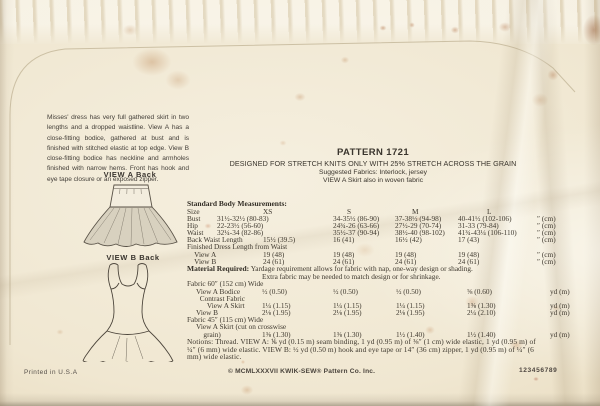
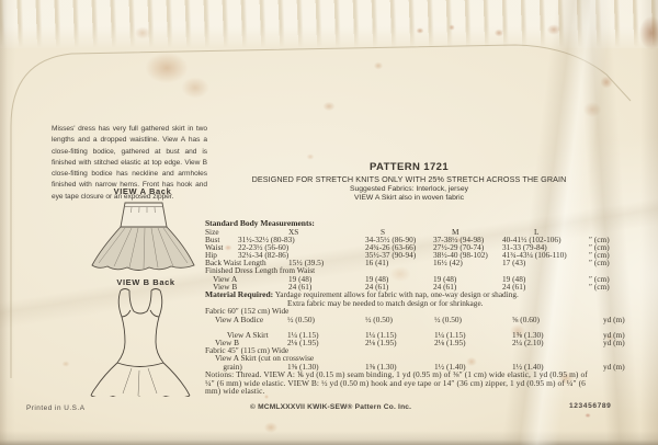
  VIEW A Back
  VIEW B Back
  PATTERN 1721
  DESIGNED FOR STRETCH KNITS ONLY WITH 25% STRETCH ACROSS THE GRAIN
  Standard Body Measurements:
  Size
  XS
  S
  M
  L
  Bust
  31½-32½ (80-83)
  34-35½ (86-90)
  37-38½ (94-98)
  40-41½ (102-106)
  ″ (cm)
- Hip
+ Waist
  22-23½ (56-60)
  24¾-26 (63-66)
  27½-29 (70-74)
  31-33 (79-84)
  ″ (cm)
- Waist
+ Hip
  32¼-34 (82-86)
  35½-37 (90-94)
  38½-40 (98-102)
  41¾-43¼ (106-110)
  ″ (cm)
  Back Waist Length
  15½ (39.5)
  16 (41)
  16½ (42)
  17 (43)
  ″ (cm)
  Finished Dress Length from Waist
  View A
  19 (48)
  19 (48)
  19 (48)
  19 (48)
  ″ (cm)
  View B
  24 (61)
  24 (61)
  24 (61)
  24 (61)
  ″ (cm)
  Material Required: Yardage requirement allows for fabric with nap, one-way design or shading.
  Extra fabric may be needed to match design or for shrinkage.
  Fabric 60″ (152 cm) Wide
  View A Bodice
  ½ (0.50)
  ½ (0.50)
  ½ (0.50)
  ⅝ (0.60)
  yd (m)
- Contrast Fabric
  View A Skirt
  1¼ (1.15)
  1¼ (1.15)
  1¼ (1.15)
  1⅜ (1.30)
  yd (m)
  View B
  2⅛ (1.95)
  2⅛ (1.95)
  2⅛ (1.95)
  2¼ (2.10)
  yd (m)
  Fabric 45″ (115 cm) Wide
  View A Skirt (cut on crosswise
  grain)
  1⅜ (1.30)
  1⅜ (1.30)
  1½ (1.40)
  1½ (1.40)
  yd (m)
  Notions: Thread. VIEW A: ⅙ yd (0.15 m) seam binding, 1 yd (0.95 m) of ⅜″ (1 cm) wide elastic, 1 yd (0.95 m) of
  ¼″ (6 mm) wide elastic. VIEW B: ½ yd (0.50 m) hook and eye tape or 14″ (36 cm) zipper, 1 yd (0.95 m) of ¼″ (6
  mm) wide elastic.
